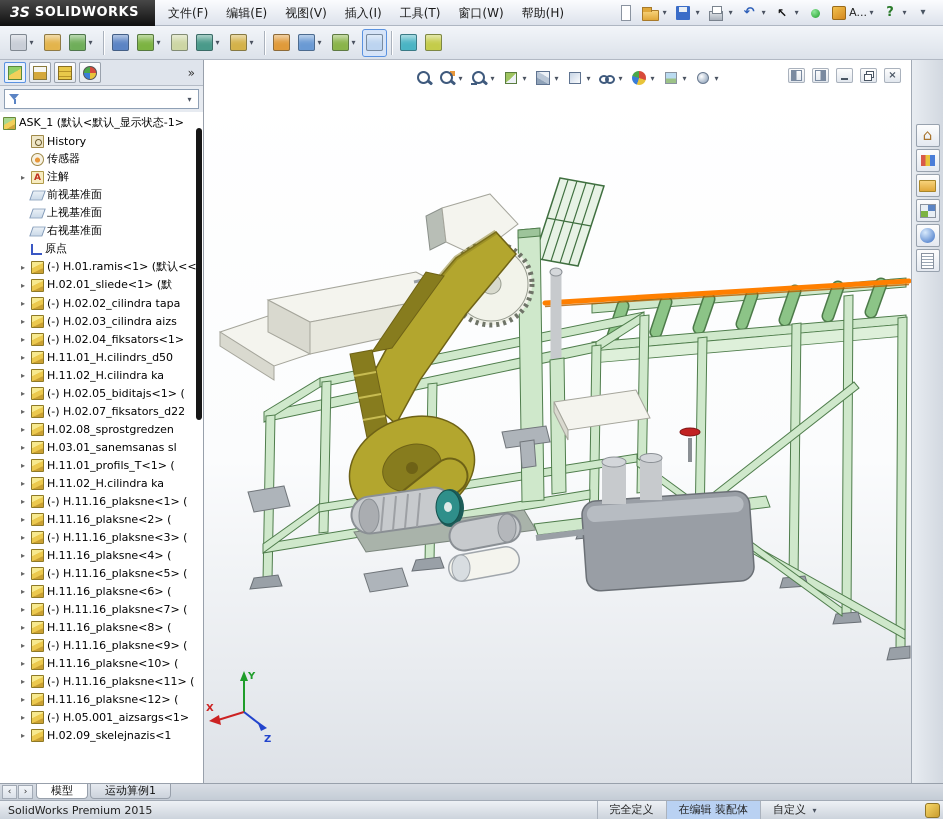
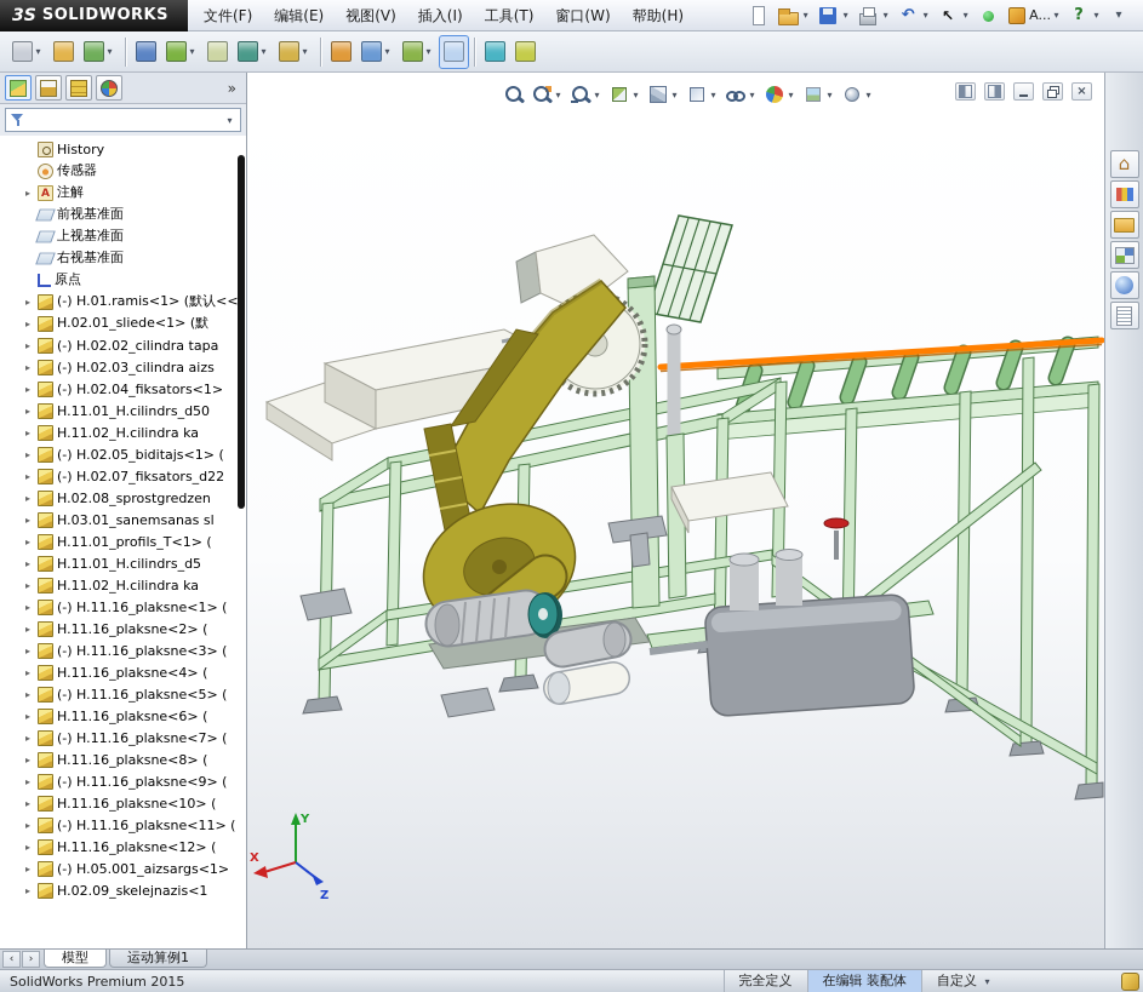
  3S
  SOLIDWORKS
  文件(F)
  编辑(E)
  视图(V)
  插入(I)
  工具(T)
  窗口(W)
  帮助(H)
  ↶
  ↖
  A...
  ?
  ▾
  »
- ASK_1 (默认<默认_显示状态-1>
  History
  传感器
  注解
  前视基准面
  上视基准面
  右视基准面
  原点
  (-) H.01.ramis<1> (默认<<
  H.02.01_sliede<1> (默
  (-) H.02.02_cilindra tapa
  (-) H.02.03_cilindra aizs
  (-) H.02.04_fiksators<1>
  H.11.01_H.cilindrs_d50
  H.11.02_H.cilindra ka
  (-) H.02.05_biditajs<1> (
  (-) H.02.07_fiksators_d22
  H.02.08_sprostgredzen
  H.03.01_sanemsanas sl
  H.11.01_profils_T<1> (
+ H.11.01_H.cilindrs_d5
  H.11.02_H.cilindra ka
  (-) H.11.16_plaksne<1> (
  H.11.16_plaksne<2> (
  (-) H.11.16_plaksne<3> (
  H.11.16_plaksne<4> (
  (-) H.11.16_plaksne<5> (
  H.11.16_plaksne<6> (
  (-) H.11.16_plaksne<7> (
  H.11.16_plaksne<8> (
  (-) H.11.16_plaksne<9> (
  H.11.16_plaksne<10> (
  (-) H.11.16_plaksne<11> (
  H.11.16_plaksne<12> (
  (-) H.05.001_aizsargs<1>
  H.02.09_skelejnazis<1
  Y
  X
  Z
  ‹
  ›
  模型
  运动算例1
  SolidWorks Premium 2015
  完全定义
  在编辑 装配体
  自定义
